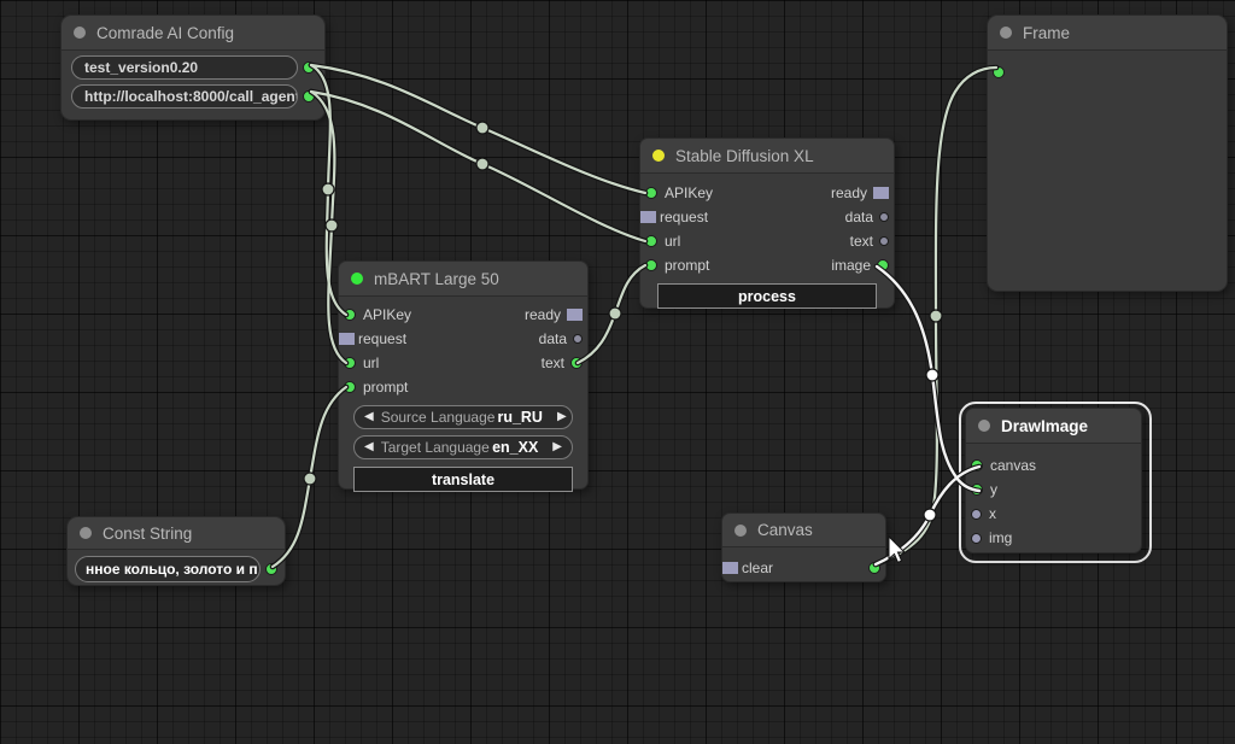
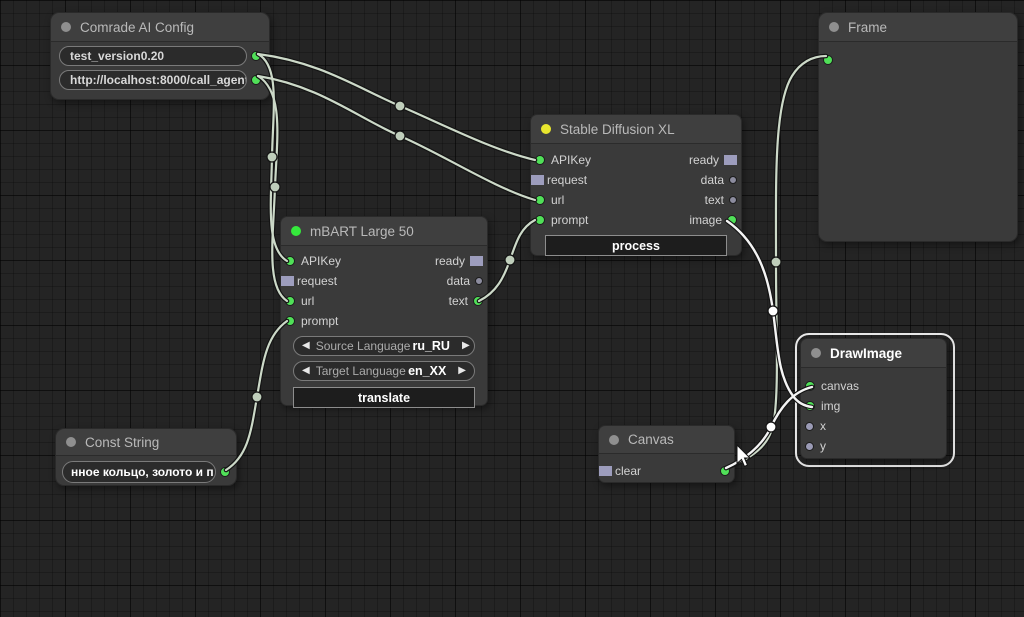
  Comrade AI Config
  test_version0.20
  http://localhost:8000/call_agen
  Stable Diffusion XL
  APIKey
  ready
  request
  data
  url
  text
  prompt
  image
  process
  mBART Large 50
  APIKey
  ready
  request
  data
  url
  text
  prompt
  ◀
  Source Language
  ru_RU
  ▶
  ◀
  Target Language
  en_XX
  ▶
  translate
  Const String
  нное кольцо, золото и п
  Canvas
  clear
  DrawImage
  canvas
- y
+ img
  x
- img
+ y
  Frame
